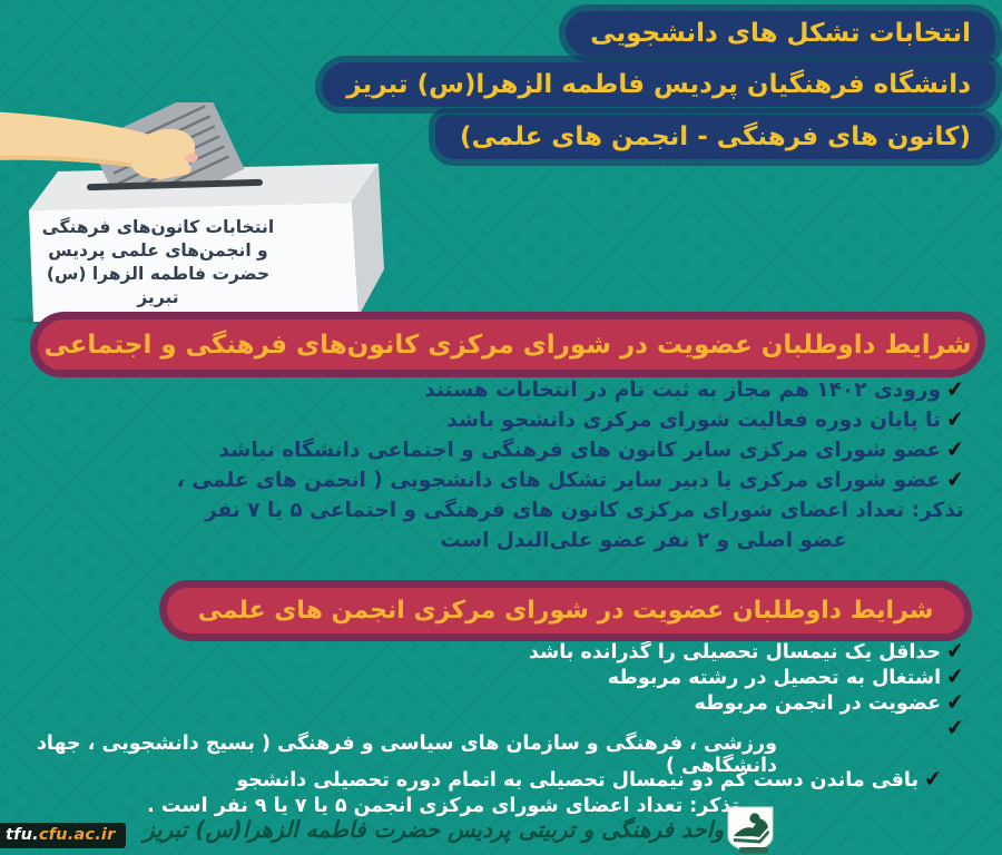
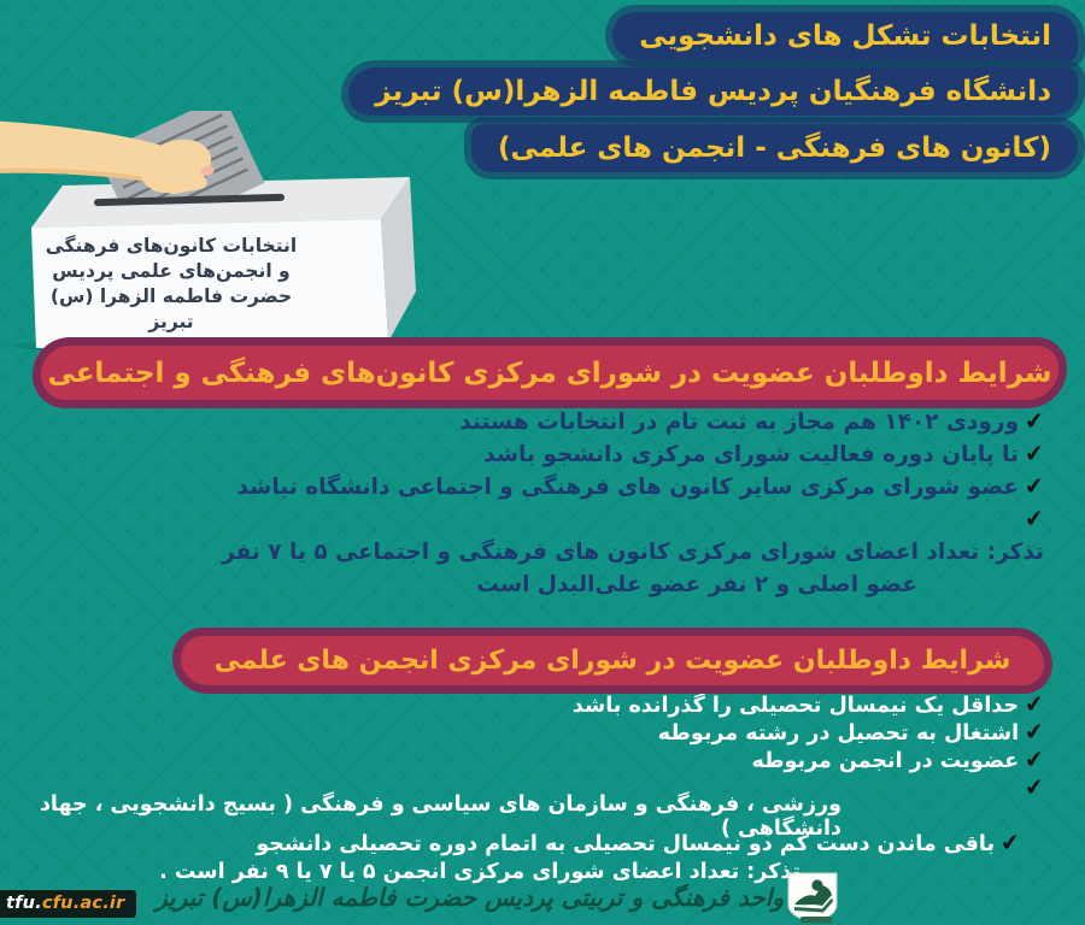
  انتخابات تشکل های دانشجویی
  دانشگاه فرهنگیان پردیس فاطمه الزهرا(س) تبریز
  (کانون های فرهنگی - انجمن های علمی)
  انتخابات کانون‌های فرهنگی
  و انجمن‌های علمی پردیس
  حضرت فاطمه الزهرا (س)
  تبریز
  شرایط داوطلبان عضویت در شورای مرکزی کانون‌های فرهنگی و اجتماعی
  ورودی ۱۴۰۲ هم مجاز به ثبت نام در انتخابات هستند
  تا پایان دوره فعالیت شورای مرکزی دانشجو باشد
  عضو شورای مرکزی سایر کانون های فرهنگی و اجتماعی دانشگاه نباشد
- عضو شورای مرکزی یا دبیر سایر تشکل های دانشجویی ( انجمن های علمی ،
  تذکر: تعداد اعضای شورای مرکزی کانون های فرهنگی و اجتماعی ۵ یا ۷ نفر
  عضو اصلی و ۲ نفر عضو علی‌البدل است
  شرایط داوطلبان عضویت در شورای مرکزی انجمن های علمی
  حداقل یک نیمسال تحصیلی را گذرانده باشد
  اشتغال به تحصیل در رشته مربوطه
  عضویت در انجمن مربوطه
  ورزشی ، فرهنگی و سازمان های سیاسی و فرهنگی ( بسیج دانشجویی ، جهاد دانشگاهی )
  باقی ماندن دست کم دو نیمسال تحصیلی به اتمام دوره تحصیلی دانشجو
  تذکر: تعداد اعضای شورای مرکزی انجمن ۵ یا ۷ یا ۹ نفر است .
  واحد فرهنگی و تربیتی پردیس حضرت فاطمه الزهرا(س) تبریز
  tfu.cfu.ac.ir
